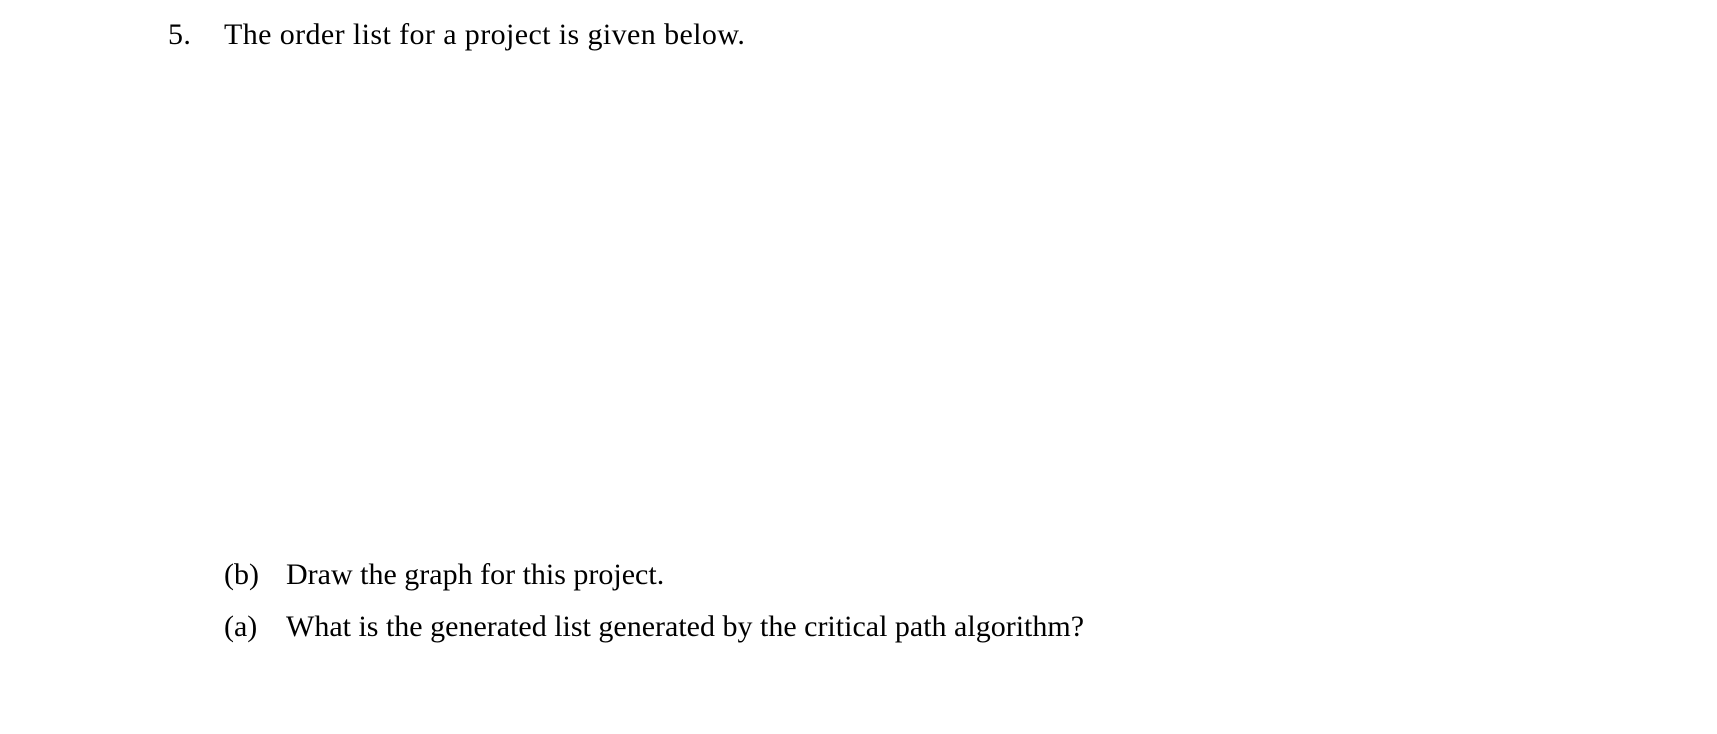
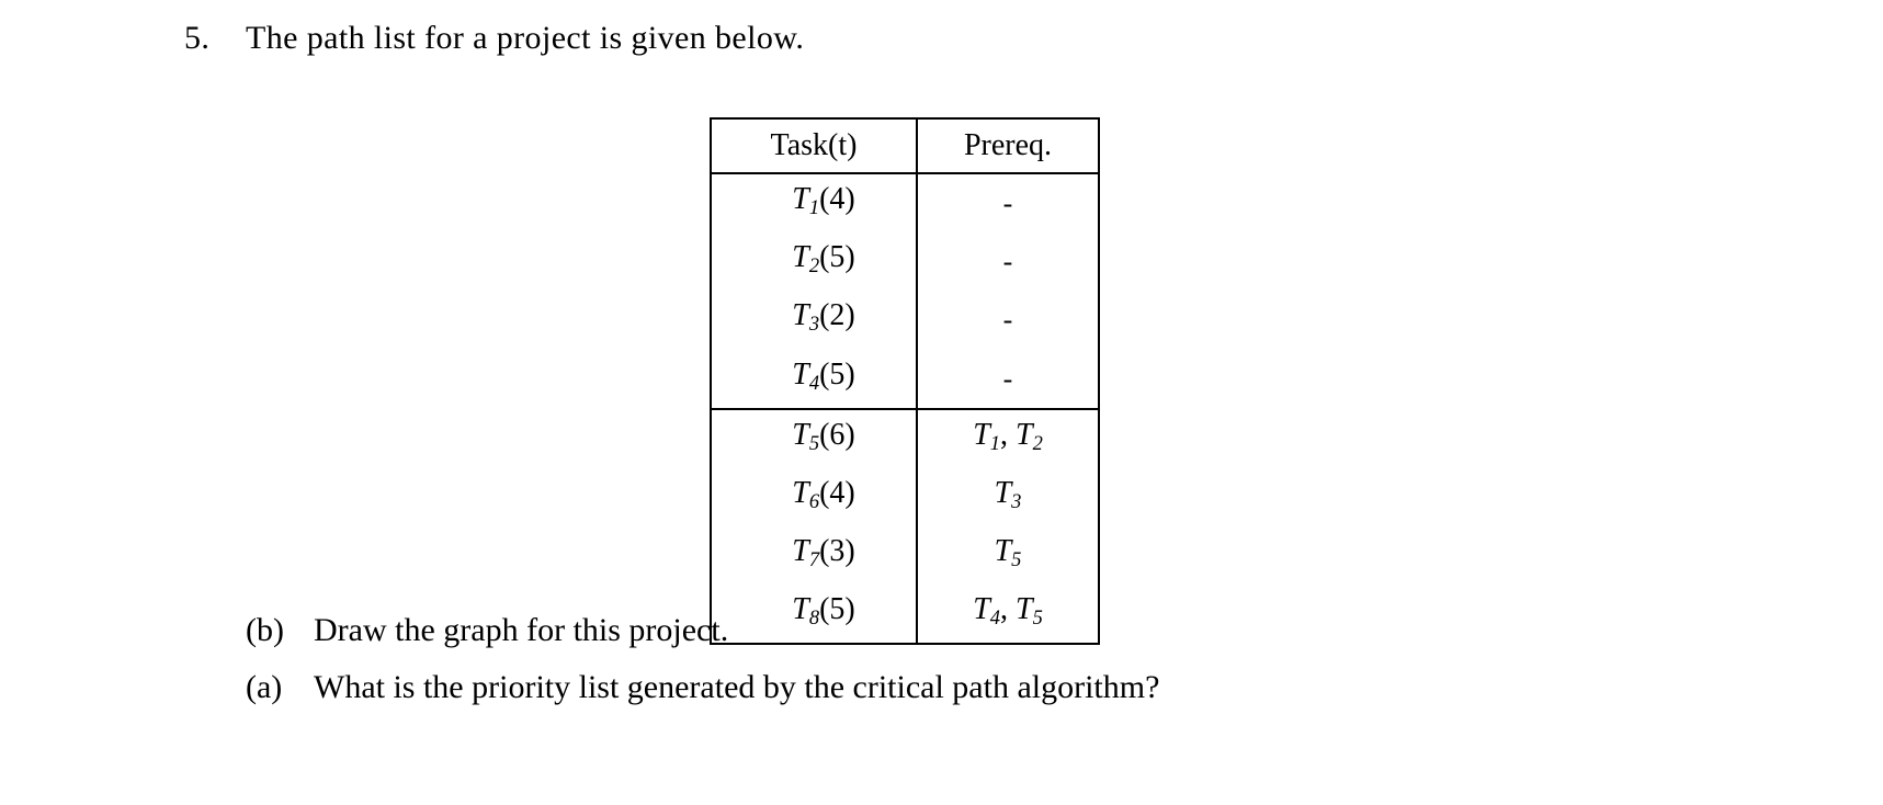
  5.
- The order list for a project is given below.
+ The path list for a project is given below.
+ Task(t)	Prereq.
+ T1(4)	-
+ T2(5)	-
+ T3(2)	-
+ T4(5)	-
+ T5(6)	T1, T2
+ T6(4)	T3
+ T7(3)	T5
+ T8(5)	T4, T5
  (b)
  Draw the graph for this project.
  (a)
- What is the generated list generated by the critical path algorithm?
+ What is the priority list generated by the critical path algorithm?
